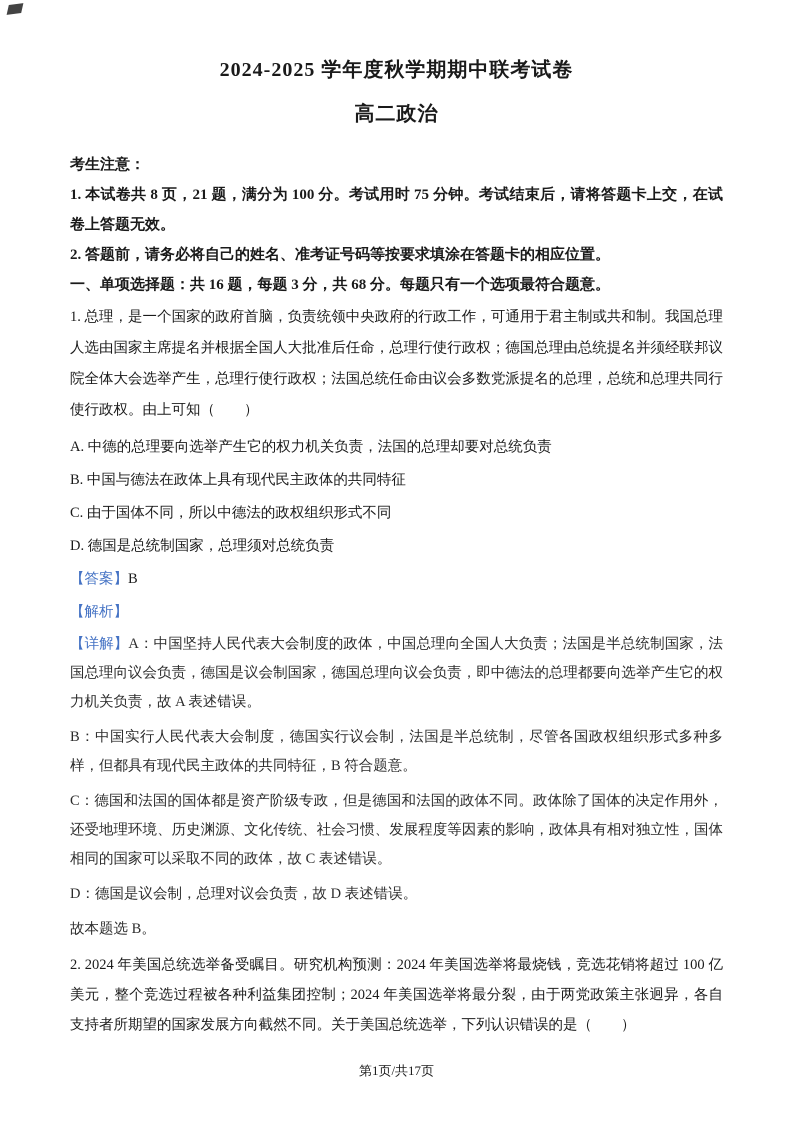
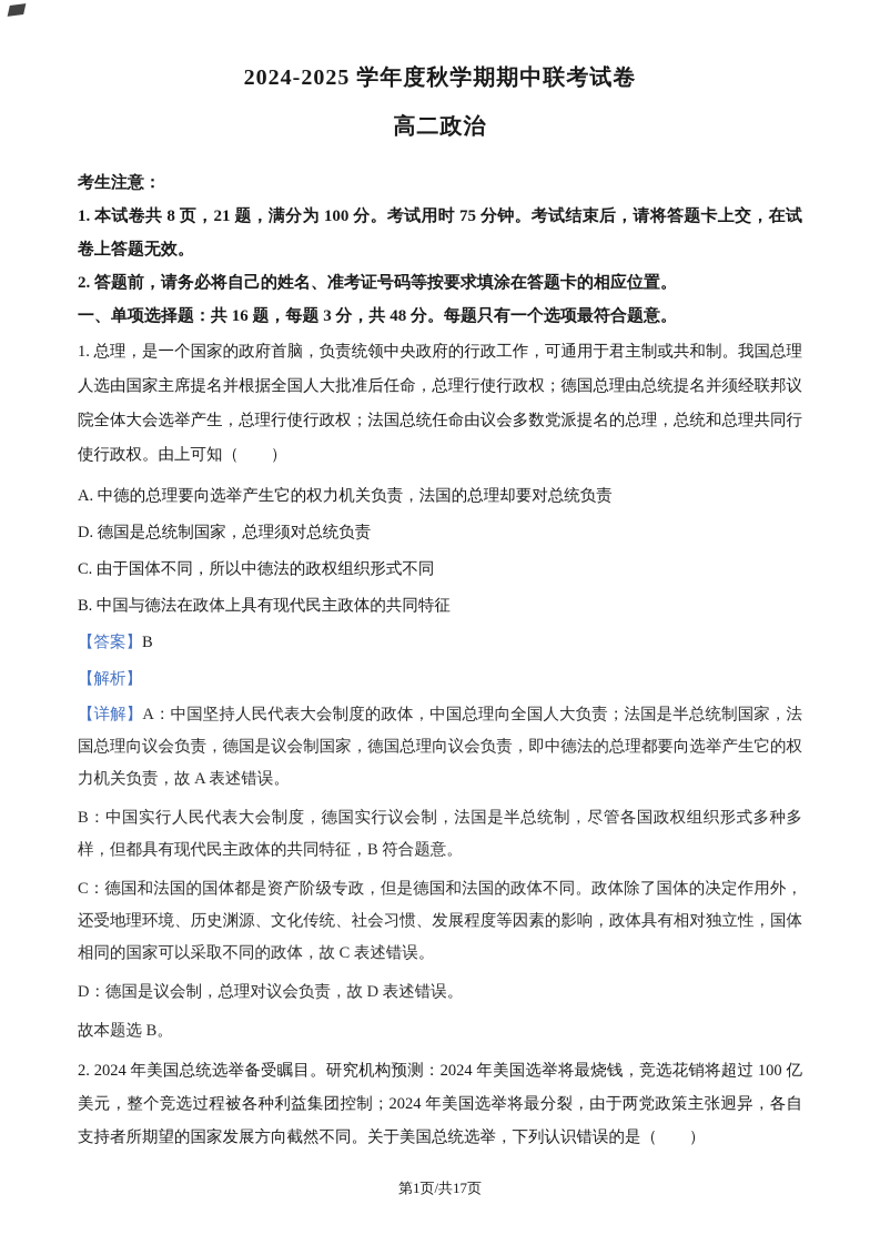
  2024-2025 学年度秋学期期中联考试卷
  高二政治
  考生注意：
  1. 本试卷共 8 页，21 题，满分为 100 分。考试用时 75 分钟。考试结束后，请将答题卡上交，在试卷上答题无效。
  2. 答题前，请务必将自己的姓名、准考证号码等按要求填涂在答题卡的相应位置。
- 一、单项选择题：共 16 题，每题 3 分，共 68 分。每题只有一个选项最符合题意。
+ 一、单项选择题：共 16 题，每题 3 分，共 48 分。每题只有一个选项最符合题意。
  1. 总理，是一个国家的政府首脑，负责统领中央政府的行政工作，可通用于君主制或共和制。我国总理人选由国家主席提名并根据全国人大批准后任命，总理行使行政权；德国总理由总统提名并须经联邦议院全体大会选举产生，总理行使行政权；法国总统任命由议会多数党派提名的总理，总统和总理共同行使行政权。由上可知（ ）
  A. 中德的总理要向选举产生它的权力机关负责，法国的总理却要对总统负责
- B. 中国与德法在政体上具有现代民主政体的共同特征
+ D. 德国是总统制国家，总理须对总统负责
  C. 由于国体不同，所以中德法的政权组织形式不同
- D. 德国是总统制国家，总理须对总统负责
+ B. 中国与德法在政体上具有现代民主政体的共同特征
  【答案】B
  【解析】
  【详解】A：中国坚持人民代表大会制度的政体，中国总理向全国人大负责；法国是半总统制国家，法国总理向议会负责，德国是议会制国家，德国总理向议会负责，即中德法的总理都要向选举产生它的权力机关负责，故 A 表述错误。
  B：中国实行人民代表大会制度，德国实行议会制，法国是半总统制，尽管各国政权组织形式多种多样，但都具有现代民主政体的共同特征，B 符合题意。
  C：德国和法国的国体都是资产阶级专政，但是德国和法国的政体不同。政体除了国体的决定作用外，还受地理环境、历史渊源、文化传统、社会习惯、发展程度等因素的影响，政体具有相对独立性，国体相同的国家可以采取不同的政体，故 C 表述错误。
  D：德国是议会制，总理对议会负责，故 D 表述错误。
  故本题选 B。
  2. 2024 年美国总统选举备受瞩目。研究机构预测：2024 年美国选举将最烧钱，竞选花销将超过 100 亿美元，整个竞选过程被各种利益集团控制；2024 年美国选举将最分裂，由于两党政策主张迥异，各自支持者所期望的国家发展方向截然不同。关于美国总统选举，下列认识错误的是（ ）
  第1页/共17页
